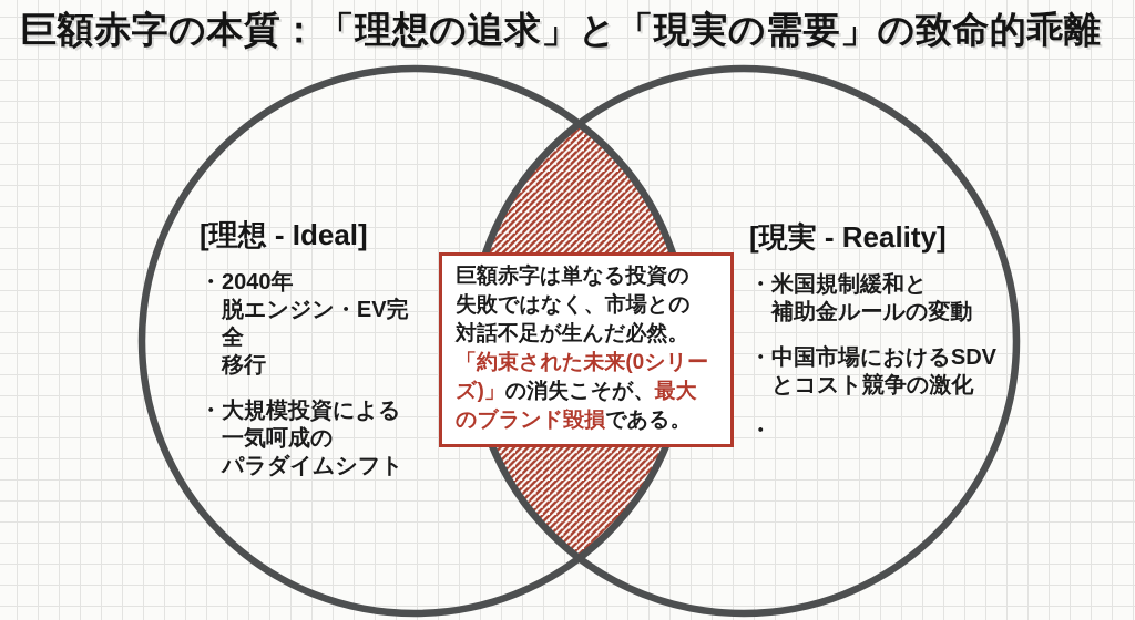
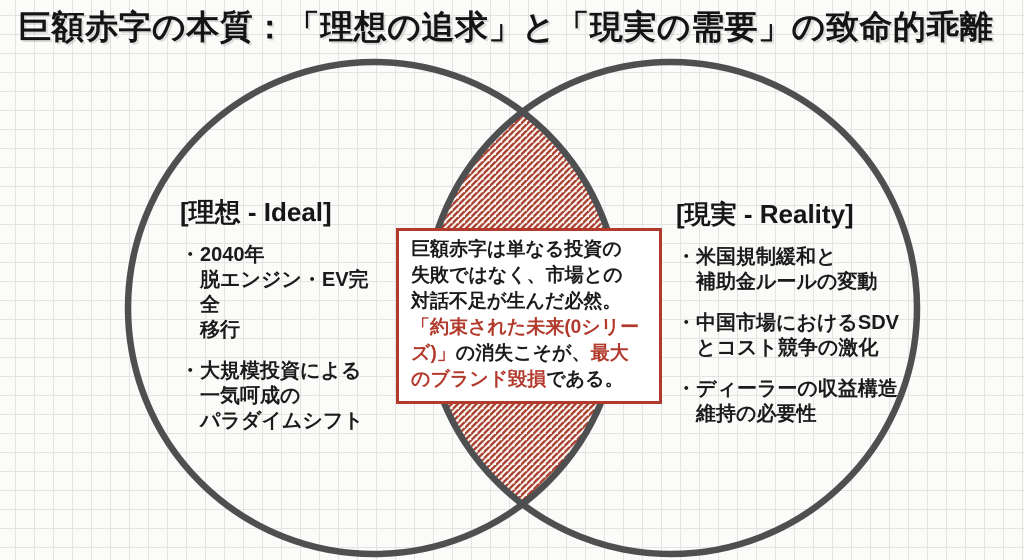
  巨額赤字の本質：「理想の追求」と「現実の需要」の致命的乖離
  [理想 - Ideal]
  ・
  2040年
  脱エンジン・EV完全
  移行
  ・
  大規模投資による
  一気呵成の
  パラダイムシフト
  [現実 - Reality]
  ・
  米国規制緩和と
  補助金ルールの変動
  ・
  中国市場におけるSDV
  とコスト競争の激化
  ・
+ ディーラーの収益構造
+ 維持の必要性
  巨額赤字は単なる投資の
  失敗ではなく、市場との
  対話不足が生んだ必然。
  「約束された未来(0シリー
  ズ)」の消失こそが、最大
  のブランド毀損である。
